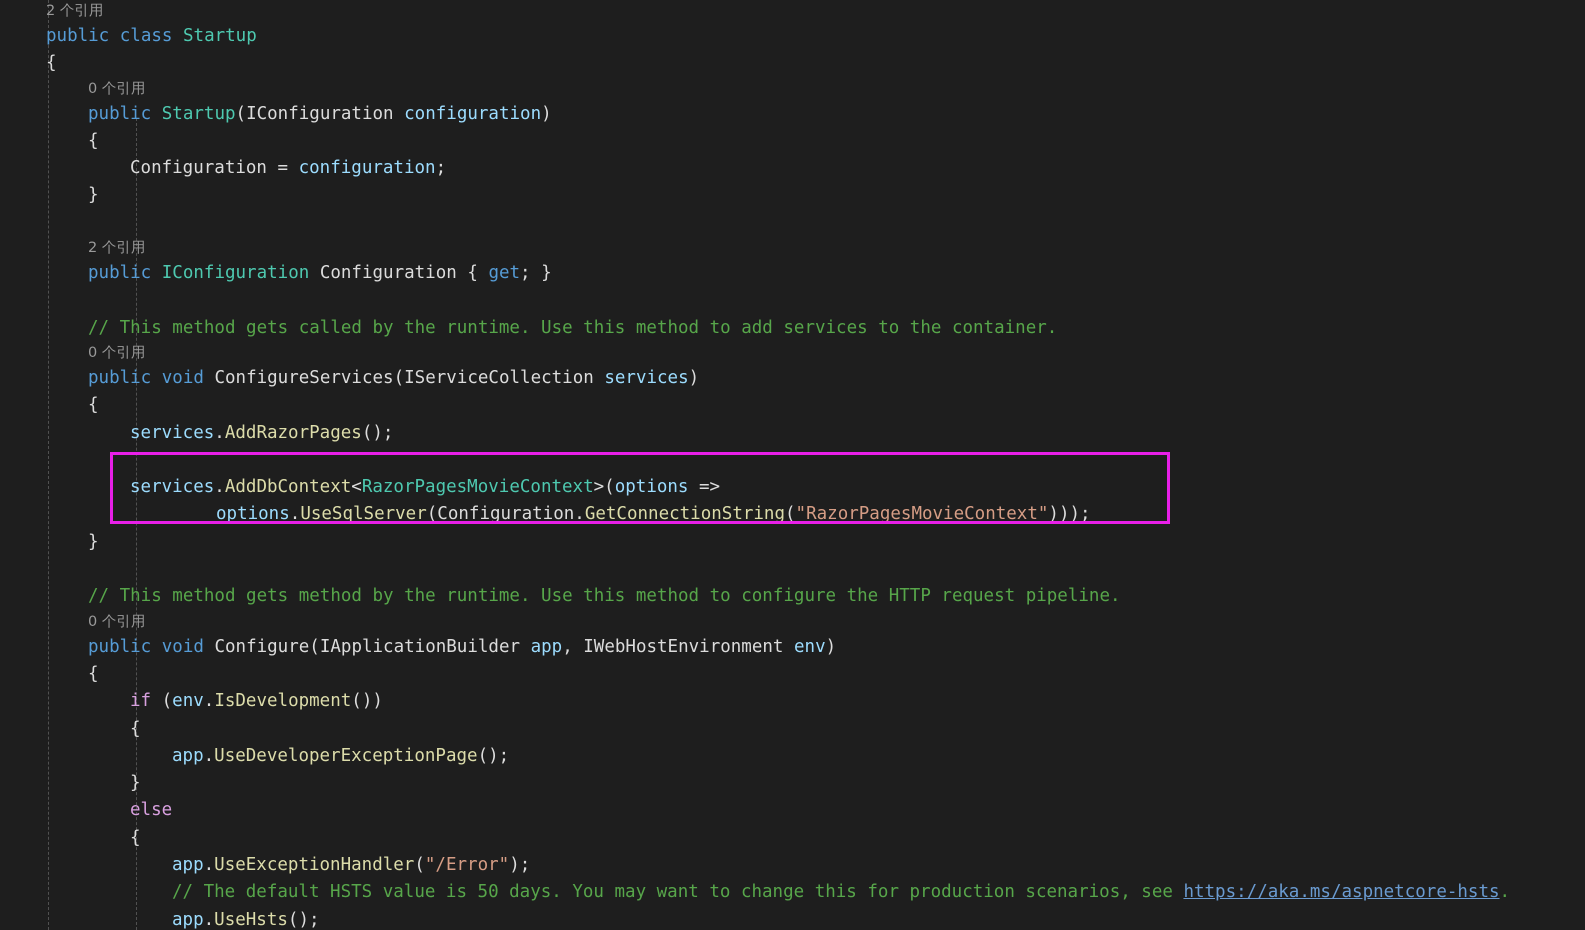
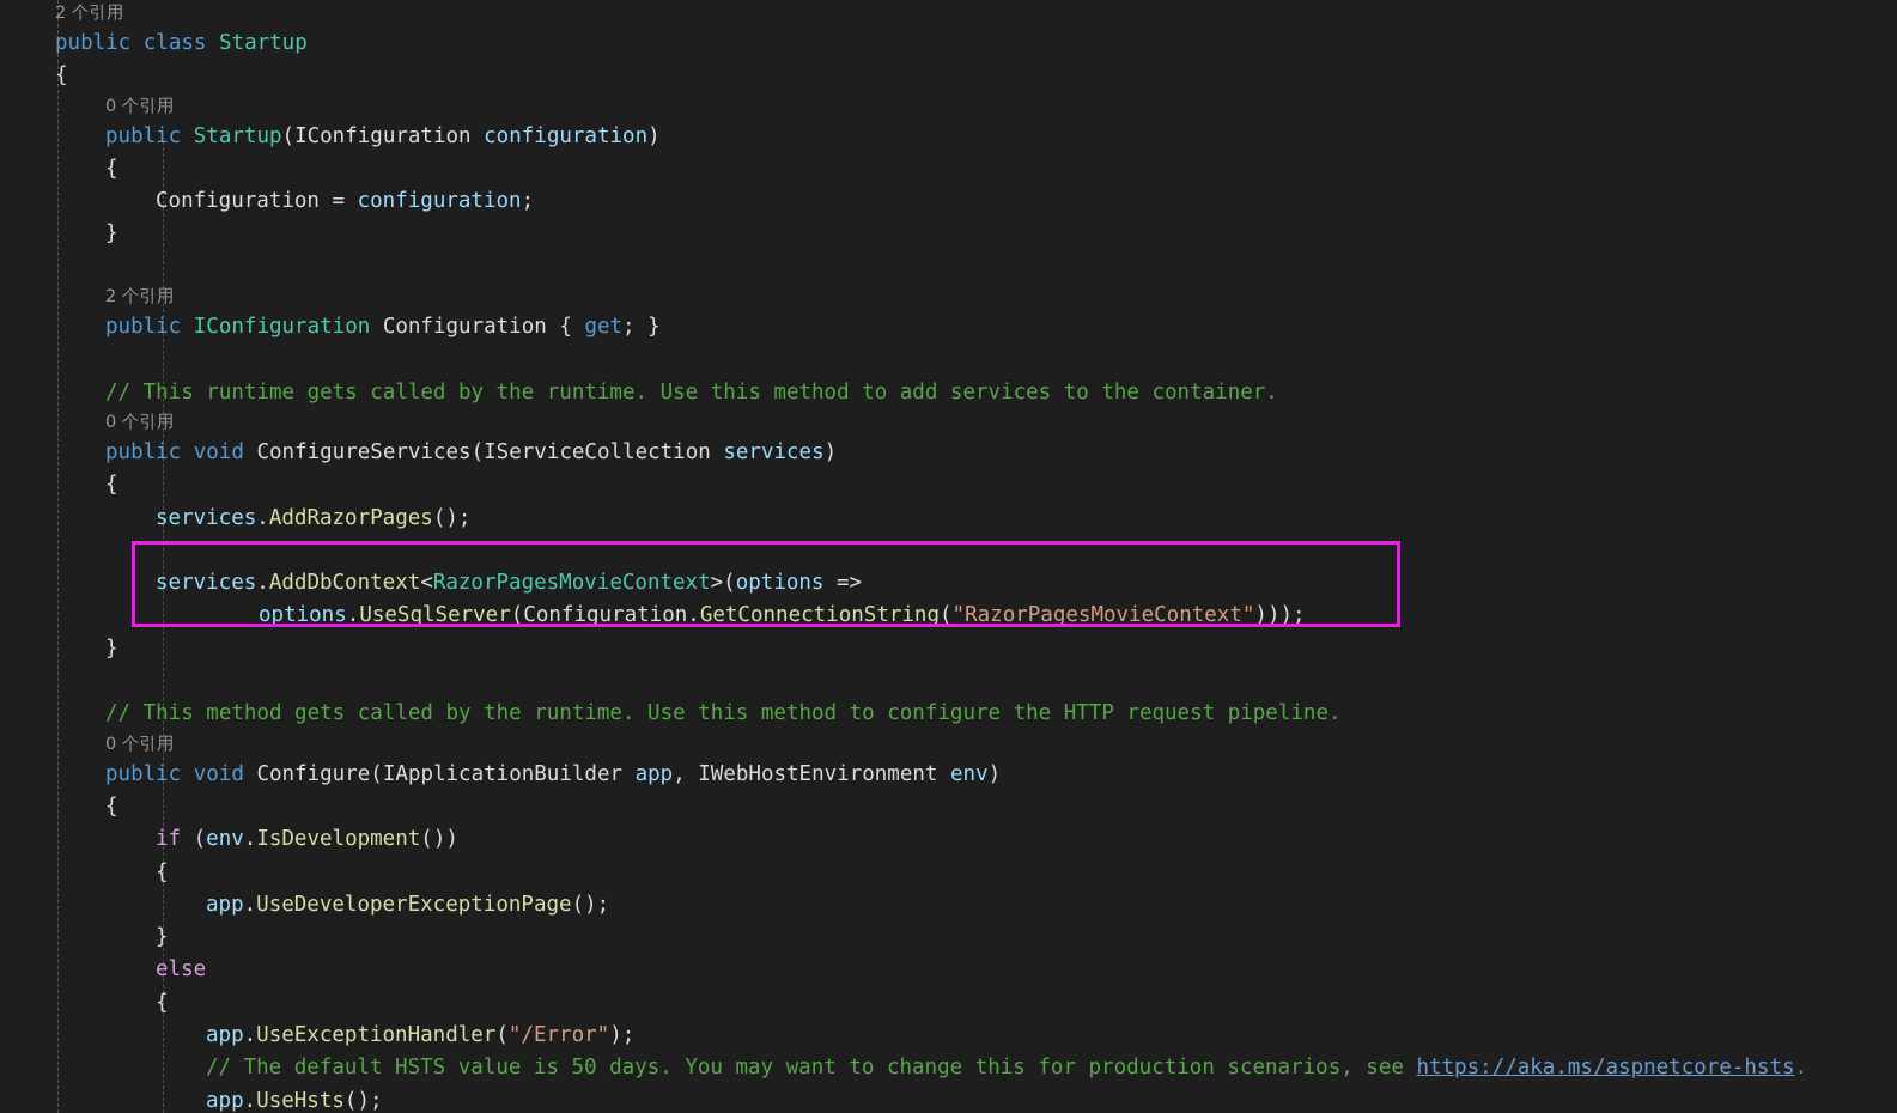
  2 个引用
  public class Startup
  {
  0 个引用
  public Startup(IConfiguration configuration)
  {
  Configuration = configuration;
  }
  2 个引用
  public IConfiguration Configuration { get; }
- // This method gets called by the runtime. Use this method to add services to the container.
+ // This runtime gets called by the runtime. Use this method to add services to the container.
  0 个引用
  public void ConfigureServices(IServiceCollection services)
  {
  services.AddRazorPages();
  services.AddDbContext<RazorPagesMovieContext>(options =>
  options.UseSqlServer(Configuration.GetConnectionString("RazorPagesMovieContext")));
  }
- // This method gets method by the runtime. Use this method to configure the HTTP request pipeline.
+ // This method gets called by the runtime. Use this method to configure the HTTP request pipeline.
  0 个引用
  public void Configure(IApplicationBuilder app, IWebHostEnvironment env)
  {
  if (env.IsDevelopment())
  {
  app.UseDeveloperExceptionPage();
  }
  else
  {
  app.UseExceptionHandler("/Error");
  // The default HSTS value is 50 days. You may want to change this for production scenarios, see https://aka.ms/aspnetcore-hsts.
  app.UseHsts();
